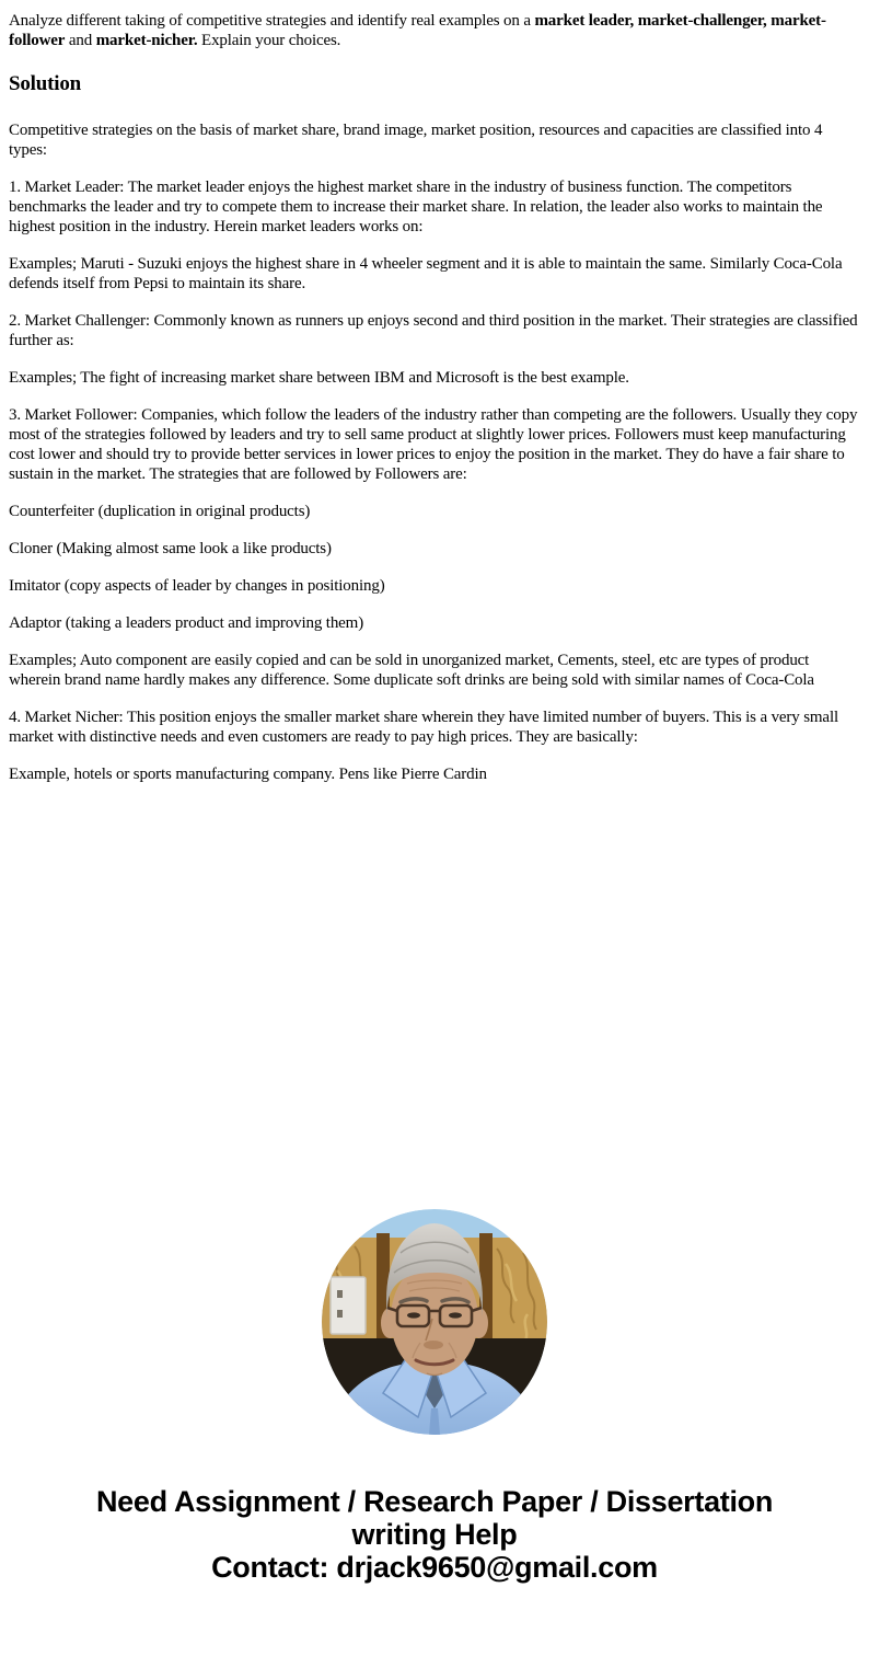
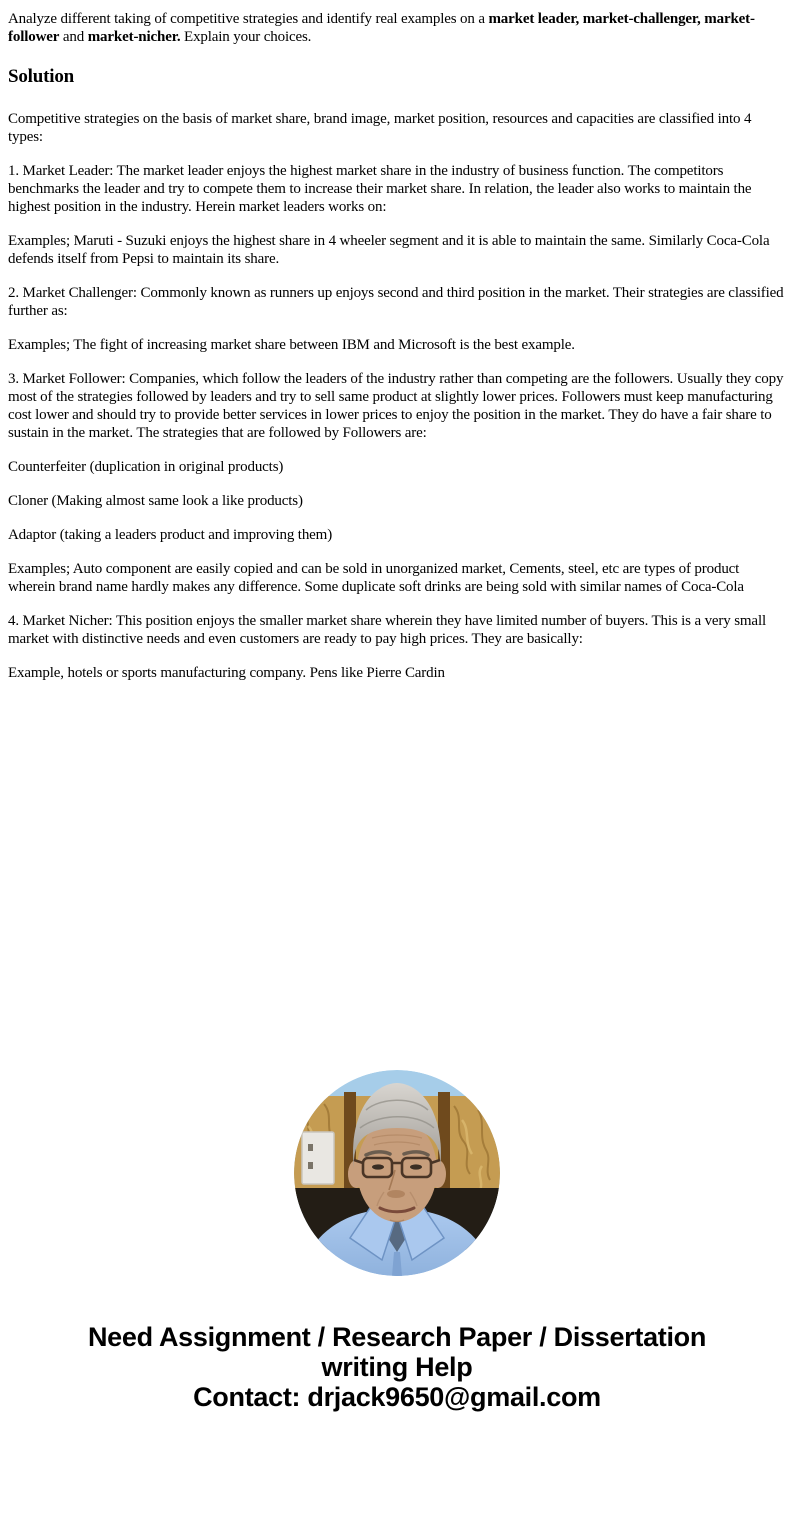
  Analyze different taking of competitive strategies and identify real examples on a market leader, market-challenger, market-follower and market-nicher. Explain your choices.
  Solution
  Competitive strategies on the basis of market share, brand image, market position, resources and capacities are classified into 4 types:
  1. Market Leader: The market leader enjoys the highest market share in the industry of business function. The competitors benchmarks the leader and try to compete them to increase their market share. In relation, the leader also works to maintain the highest position in the industry. Herein market leaders works on:
  Examples; Maruti - Suzuki enjoys the highest share in 4 wheeler segment and it is able to maintain the same. Similarly Coca-Cola defends itself from Pepsi to maintain its share.
  2. Market Challenger: Commonly known as runners up enjoys second and third position in the market. Their strategies are classified further as:
  Examples; The fight of increasing market share between IBM and Microsoft is the best example.
  3. Market Follower: Companies, which follow the leaders of the industry rather than competing are the followers. Usually they copy most of the strategies followed by leaders and try to sell same product at slightly lower prices. Followers must keep manufacturing cost lower and should try to provide better services in lower prices to enjoy the position in the market. They do have a fair share to sustain in the market. The strategies that are followed by Followers are:
  Counterfeiter (duplication in original products)
  Cloner (Making almost same look a like products)
- Imitator (copy aspects of leader by changes in positioning)
  Adaptor (taking a leaders product and improving them)
  Examples; Auto component are easily copied and can be sold in unorganized market, Cements, steel, etc are types of product wherein brand name hardly makes any difference. Some duplicate soft drinks are being sold with similar names of Coca-Cola
  4. Market Nicher: This position enjoys the smaller market share wherein they have limited number of buyers. This is a very small market with distinctive needs and even customers are ready to pay high prices. They are basically:
  Example, hotels or sports manufacturing company. Pens like Pierre Cardin
  Need Assignment / Research Paper / Dissertation
  writing Help
  Contact: drjack9650@gmail.com
